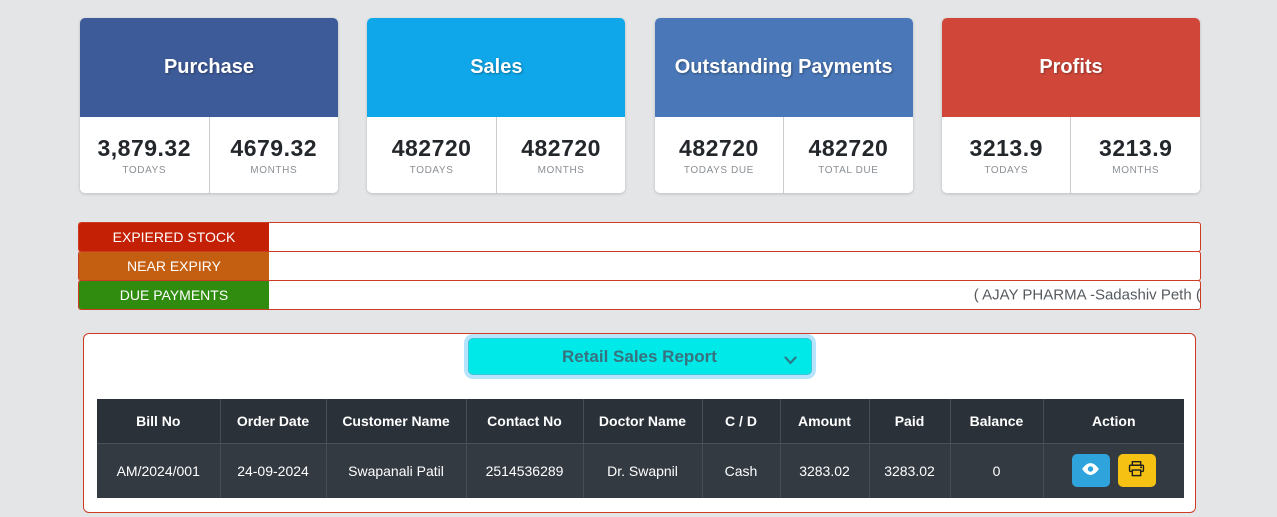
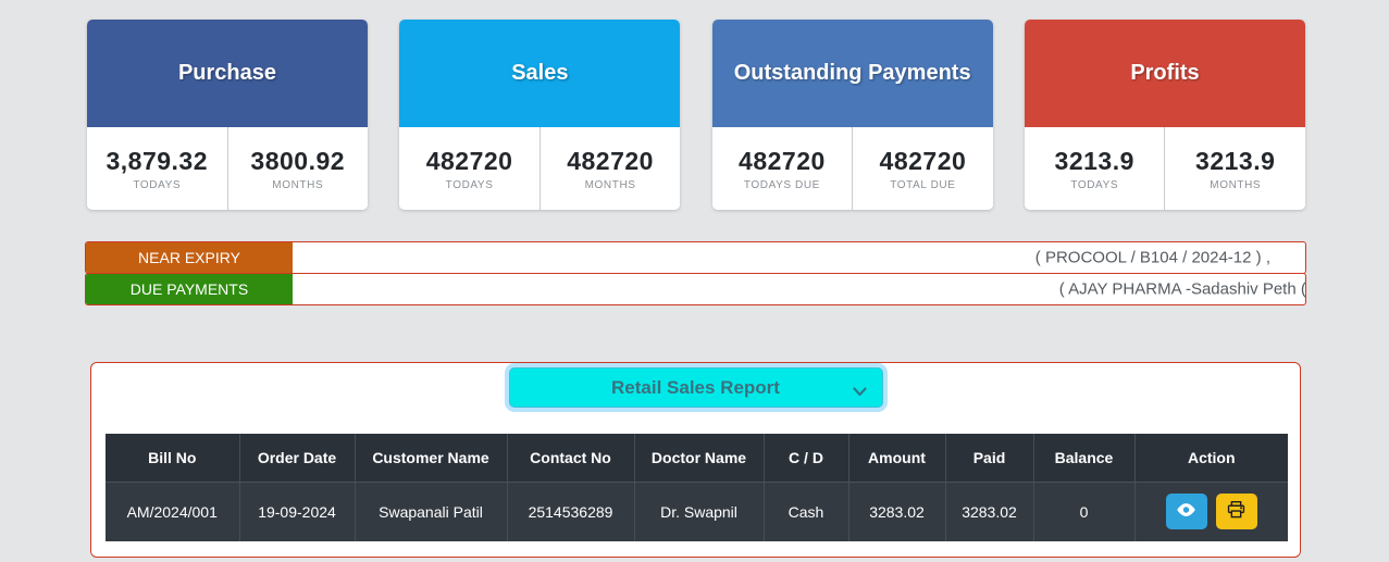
  Purchase
  3,879.32
  TODAYS
- 4679.32
+ 3800.92
  MONTHS
  Sales
  482720
  TODAYS
  482720
  MONTHS
  Outstanding Payments
  482720
  TODAYS DUE
  482720
  TOTAL DUE
  Profits
  3213.9
  TODAYS
  3213.9
  MONTHS
- EXPIERED STOCK
  NEAR EXPIRY
+ ( PROCOOL / B104 / 2024-12 ) ,
  DUE PAYMENTS
  ( AJAY PHARMA -Sadashiv Peth (
  Retail Sales Report
  Bill No	Order Date	Customer Name	Contact No	Doctor Name	C / D	Amount	Paid	Balance	Action
- AM/2024/001	24-09-2024	Swapanali Patil	2514536289	Dr. Swapnil	Cash	3283.02	3283.02	0
+ AM/2024/001	19-09-2024	Swapanali Patil	2514536289	Dr. Swapnil	Cash	3283.02	3283.02	0
